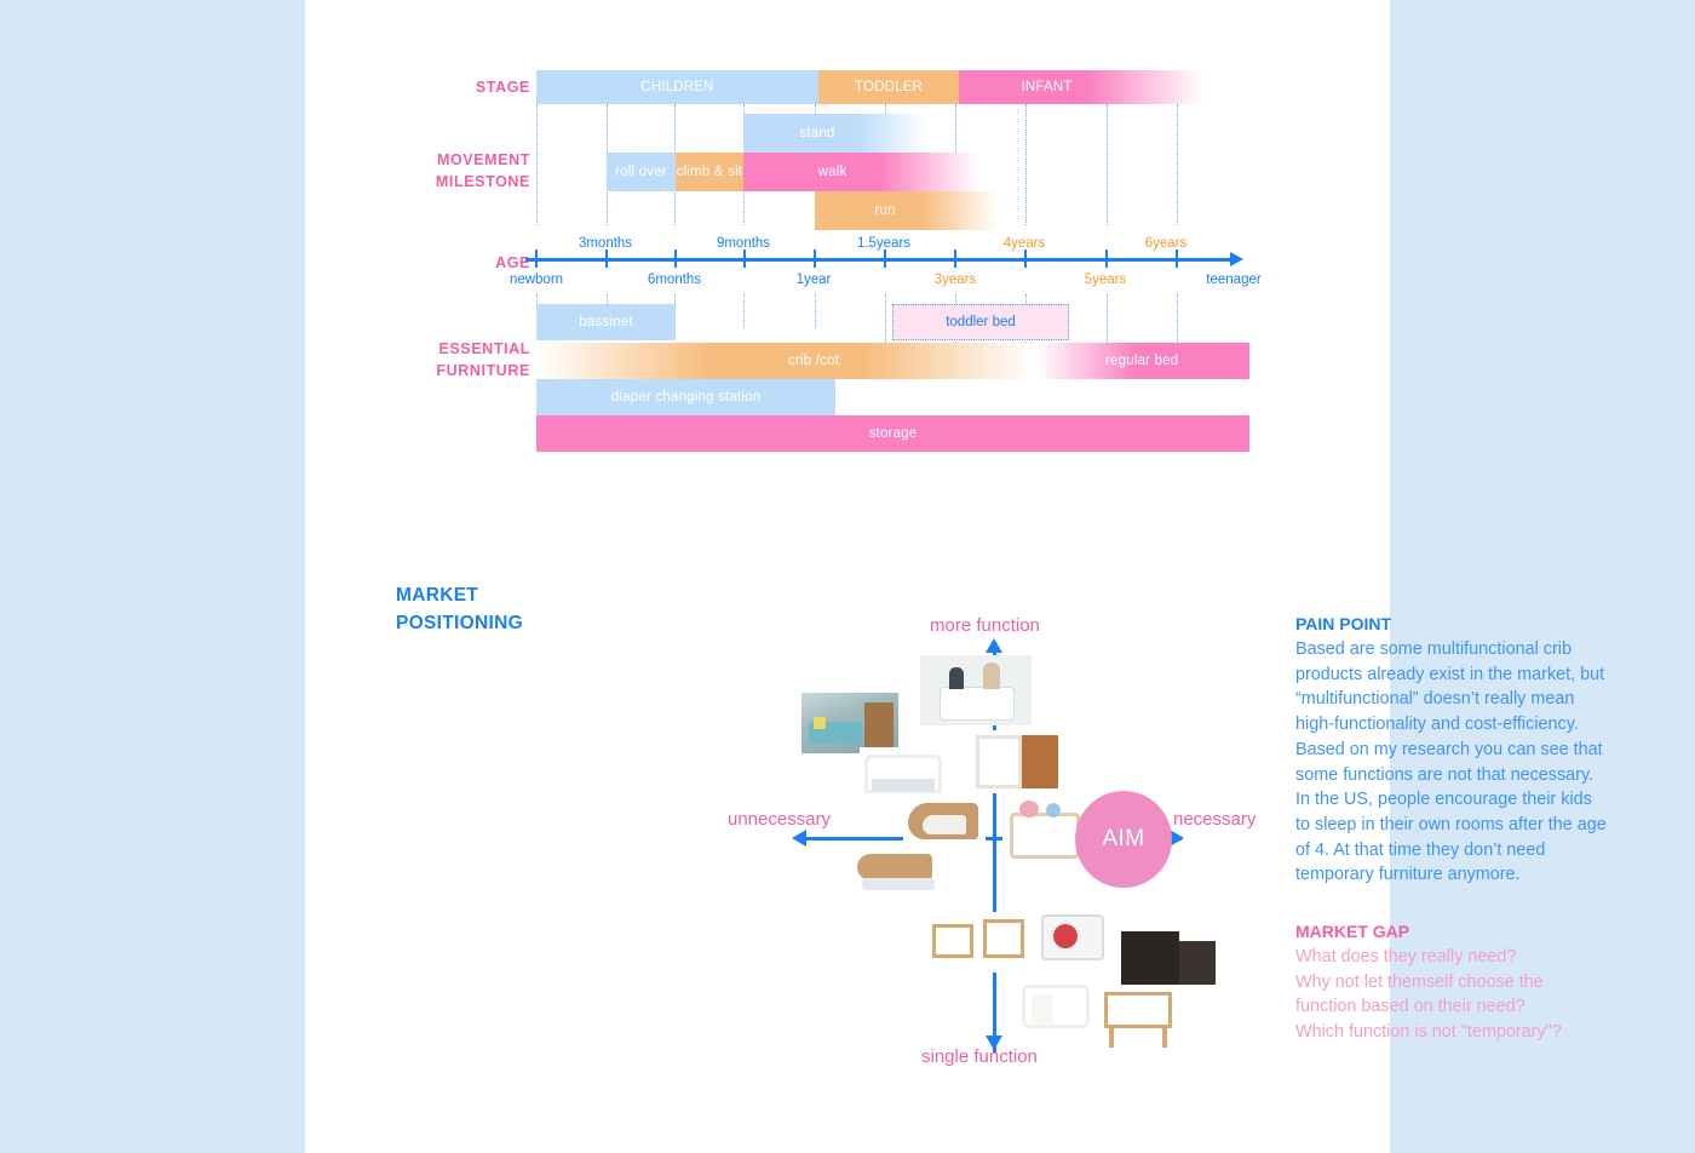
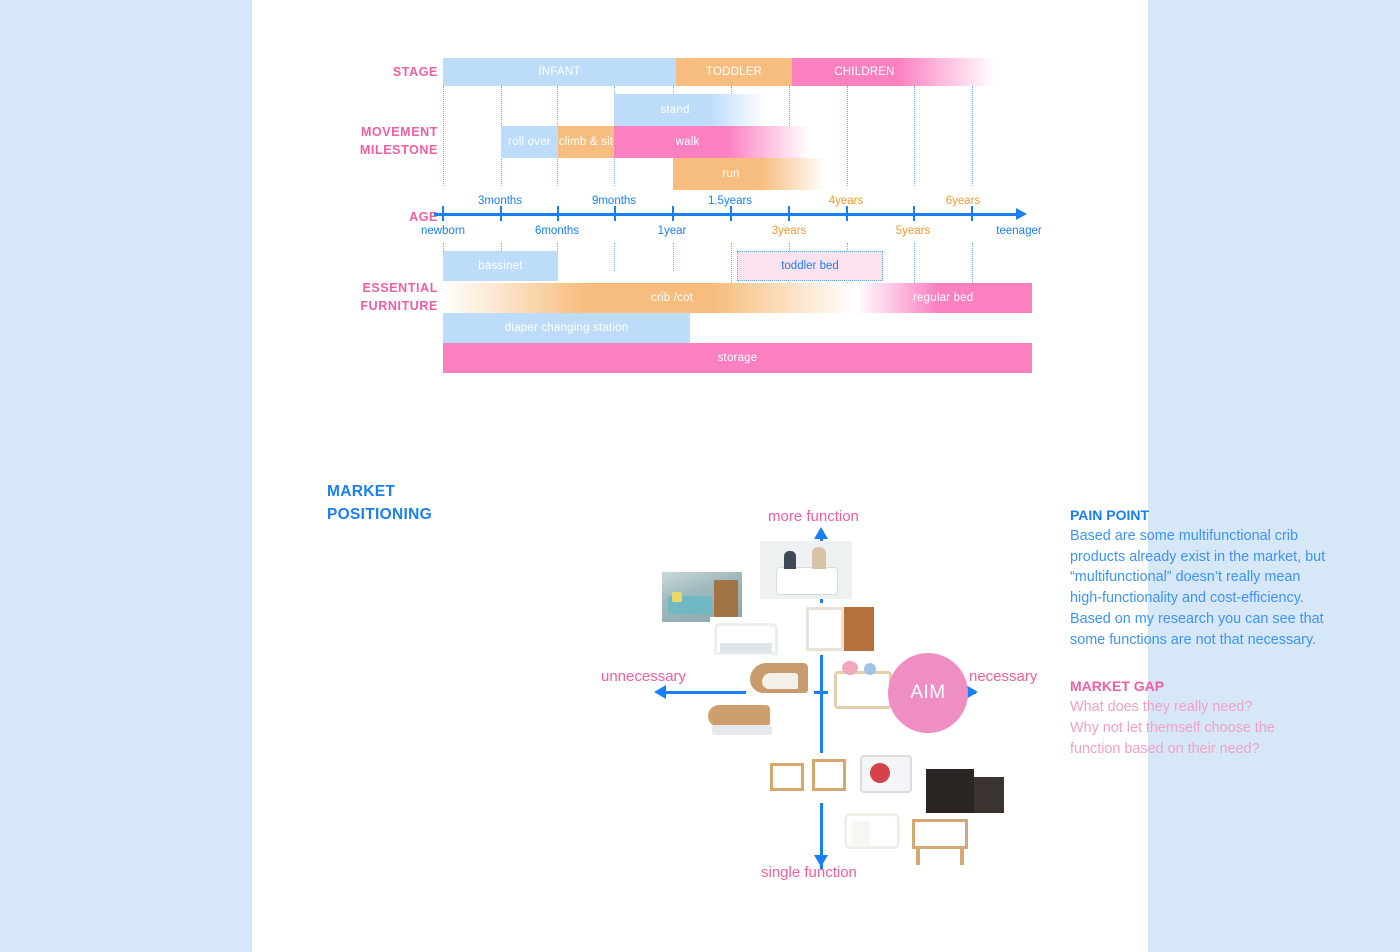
  STAGE
  MOVEMENT
  MILESTONE
  AGE
  ESSENTIAL
  FURNITURE
- CHILDREN
+ INFANT
  TODDLER
- INFANT
+ CHILDREN
  stand
  roll over
  climb & sit
  walk
  run
  3months
  9months
  1.5years
  4years
  6years
  newborn
  6months
  1year
  3years
  5years
  teenager
  bassinet
  toddler bed
  crib /cot
  regular bed
  diaper changing station
  storage
  MARKET
  POSITIONING
  AIM
  more function
  single function
  unnecessary
  necessary
  PAIN POINT
  Based are some multifunctional crib products already exist in the market, but “multifunctional” doesn’t really mean high-functionality and cost-efficiency. Based on my research you can see that some functions are not that necessary.
- In the US, people encourage their kids to sleep in their own rooms after the age of 4. At that time they don’t need temporary furniture anymore.
  MARKET GAP
  What does they really need?
  Why not let themself choose the function based on their need?
- Which function is not "temporary"?
